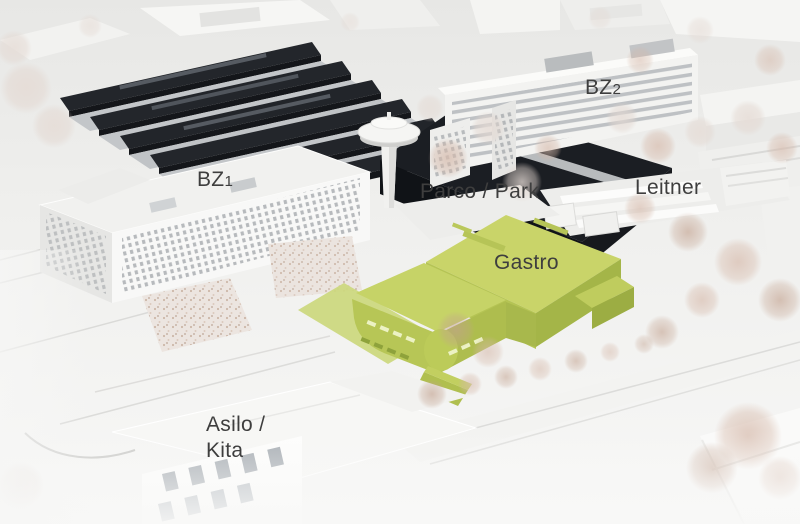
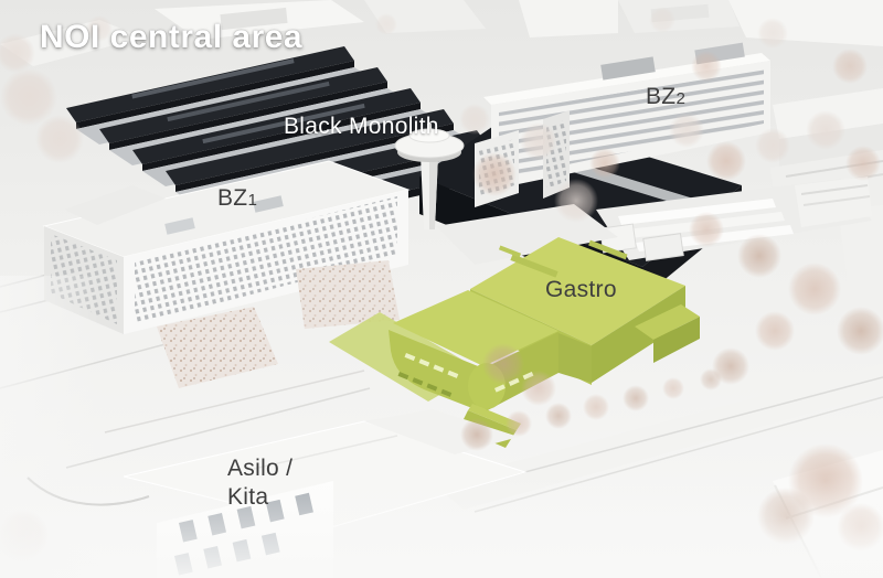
+ NOI central area
+ Black Monolith
  BZ2
  BZ1
- Parco / Park
- Leitner
  Gastro
  Asilo /
  Kita
